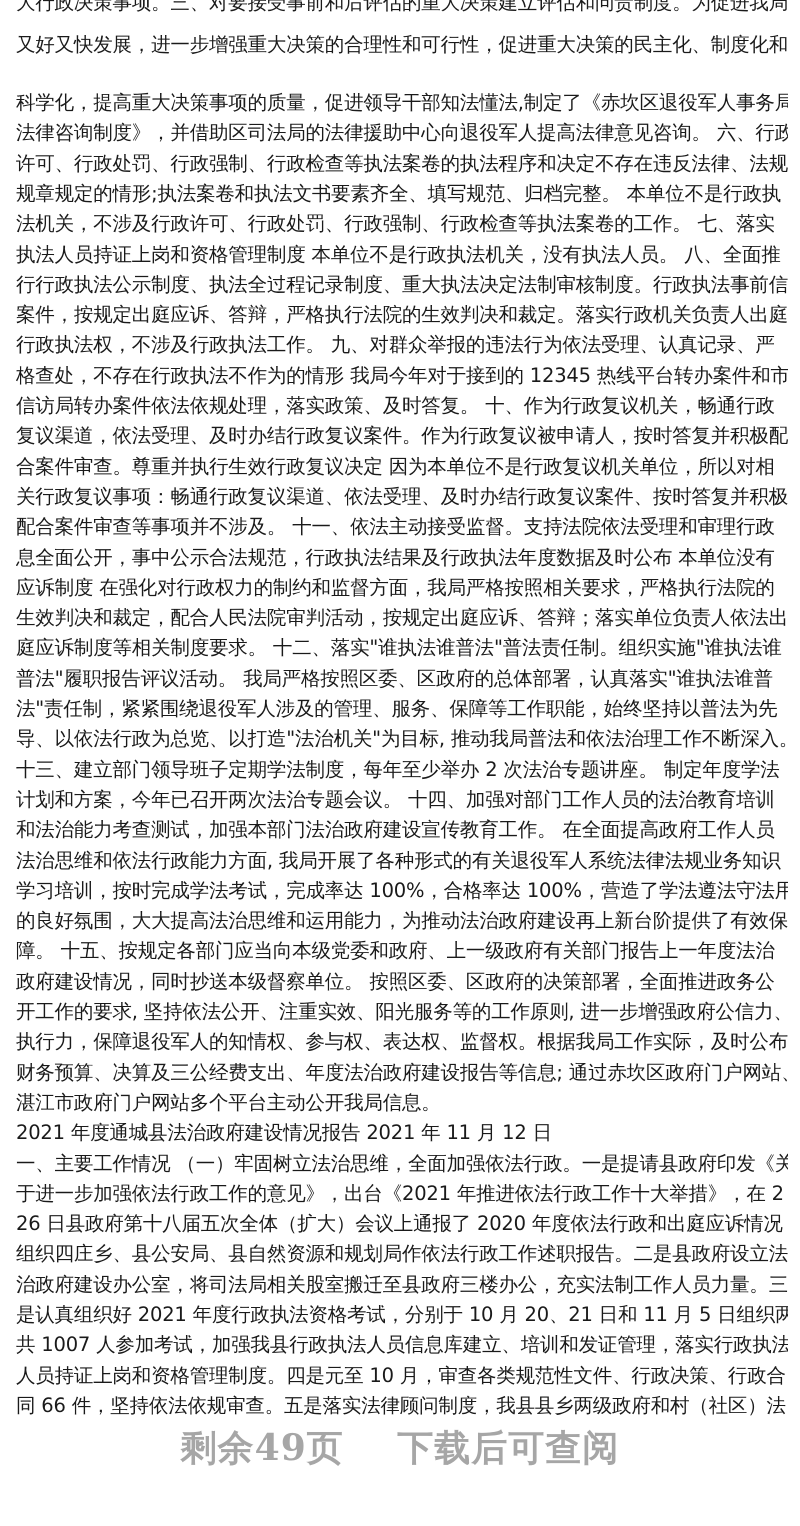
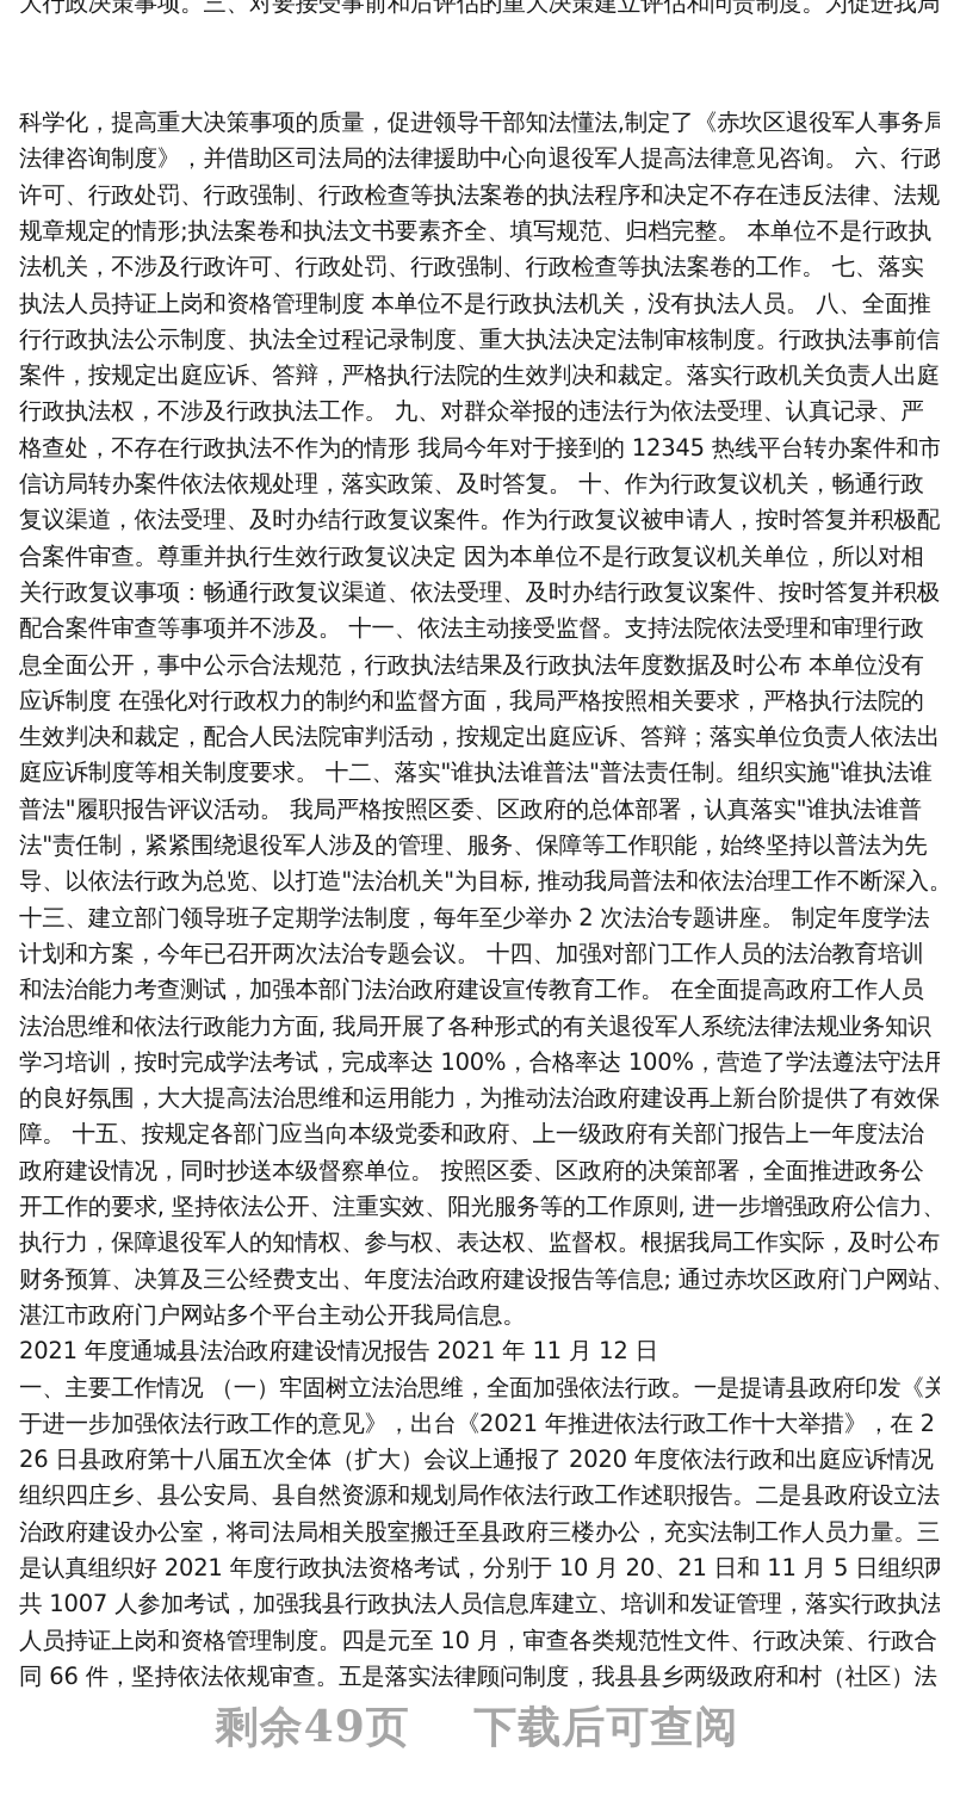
  大行政决策事项。三、对要接受事前和后评估的重大决策建立评估和问责制度。为促进我局
- 又好又快发展，进一步增强重大决策的合理性和可行性，促进重大决策的民主化、制度化和
  科学化，提高重大决策事项的质量，促进领导干部知法懂法,制定了《赤坎区退役军人事务局
  法律咨询制度》，并借助区司法局的法律援助中心向退役军人提高法律意见咨询。 六、行政
  许可、行政处罚、行政强制、行政检查等执法案卷的执法程序和决定不存在违反法律、法规
  规章规定的情形;执法案卷和执法文书要素齐全、填写规范、归档完整。 本单位不是行政执
  法机关，不涉及行政许可、行政处罚、行政强制、行政检查等执法案卷的工作。 七、落实
  执法人员持证上岗和资格管理制度 本单位不是行政执法机关，没有执法人员。 八、全面推
  行行政执法公示制度、执法全过程记录制度、重大执法决定法制审核制度。行政执法事前信
  案件，按规定出庭应诉、答辩，严格执行法院的生效判决和裁定。落实行政机关负责人出庭
  行政执法权，不涉及行政执法工作。 九、对群众举报的违法行为依法受理、认真记录、严
  格查处，不存在行政执法不作为的情形 我局今年对于接到的 12345 热线平台转办案件和市
  信访局转办案件依法依规处理，落实政策、及时答复。 十、作为行政复议机关，畅通行政
  复议渠道，依法受理、及时办结行政复议案件。作为行政复议被申请人，按时答复并积极配
  合案件审查。尊重并执行生效行政复议决定 因为本单位不是行政复议机关单位，所以对相
  关行政复议事项：畅通行政复议渠道、依法受理、及时办结行政复议案件、按时答复并积极
  配合案件审查等事项并不涉及。 十一、依法主动接受监督。支持法院依法受理和审理行政
  息全面公开，事中公示合法规范，行政执法结果及行政执法年度数据及时公布 本单位没有
  应诉制度 在强化对行政权力的制约和监督方面，我局严格按照相关要求，严格执行法院的
  生效判决和裁定，配合人民法院审判活动，按规定出庭应诉、答辩；落实单位负责人依法出
  庭应诉制度等相关制度要求。 十二、落实"谁执法谁普法"普法责任制。组织实施"谁执法谁
  普法"履职报告评议活动。 我局严格按照区委、区政府的总体部署，认真落实"谁执法谁普
  法"责任制，紧紧围绕退役军人涉及的管理、服务、保障等工作职能，始终坚持以普法为先
  导、以依法行政为总览、以打造"法治机关"为目标, 推动我局普法和依法治理工作不断深入
  十三、建立部门领导班子定期学法制度，每年至少举办 2 次法治专题讲座。 制定年度学法
  计划和方案，今年已召开两次法治专题会议。 十四、加强对部门工作人员的法治教育培训
  和法治能力考查测试，加强本部门法治政府建设宣传教育工作。 在全面提高政府工作人员
  法治思维和依法行政能力方面, 我局开展了各种形式的有关退役军人系统法律法规业务知识
  学习培训，按时完成学法考试，完成率达 100%，合格率达 100%，营造了学法遵法守法用
  的良好氛围，大大提高法治思维和运用能力，为推动法治政府建设再上新台阶提供了有效保
  障。 十五、按规定各部门应当向本级党委和政府、上一级政府有关部门报告上一年度法治
  政府建设情况，同时抄送本级督察单位。 按照区委、区政府的决策部署，全面推进政务公
  开工作的要求, 坚持依法公开、注重实效、阳光服务等的工作原则, 进一步增强政府公信力、
  执行力，保障退役军人的知情权、参与权、表达权、监督权。根据我局工作实际，及时公布
  财务预算、决算及三公经费支出、年度法治政府建设报告等信息; 通过赤坎区政府门户网站
  湛江市政府门户网站多个平台主动公开我局信息。
  2021 年度通城县法治政府建设情况报告 2021 年 11 月 12 日
  一、主要工作情况 （一）牢固树立法治思维，全面加强依法行政。一是提请县政府印发《关
  于进一步加强依法行政工作的意见》，出台《2021 年推进依法行政工作十大举措》，在 2
  26 日县政府第十八届五次全体（扩大）会议上通报了 2020 年度依法行政和出庭应诉情况
  组织四庄乡、县公安局、县自然资源和规划局作依法行政工作述职报告。二是县政府设立法
  治政府建设办公室，将司法局相关股室搬迁至县政府三楼办公，充实法制工作人员力量。三
  是认真组织好 2021 年度行政执法资格考试，分别于 10 月 20、21 日和 11 月 5 日组织两
  共 1007 人参加考试，加强我县行政执法人员信息库建立、培训和发证管理，落实行政执法
  人员持证上岗和资格管理制度。四是元至 10 月，审查各类规范性文件、行政决策、行政合
  同 66 件，坚持依法依规审查。五是落实法律顾问制度，我县县乡两级政府和村（社区）法
  剩余49页 下载后可查阅
